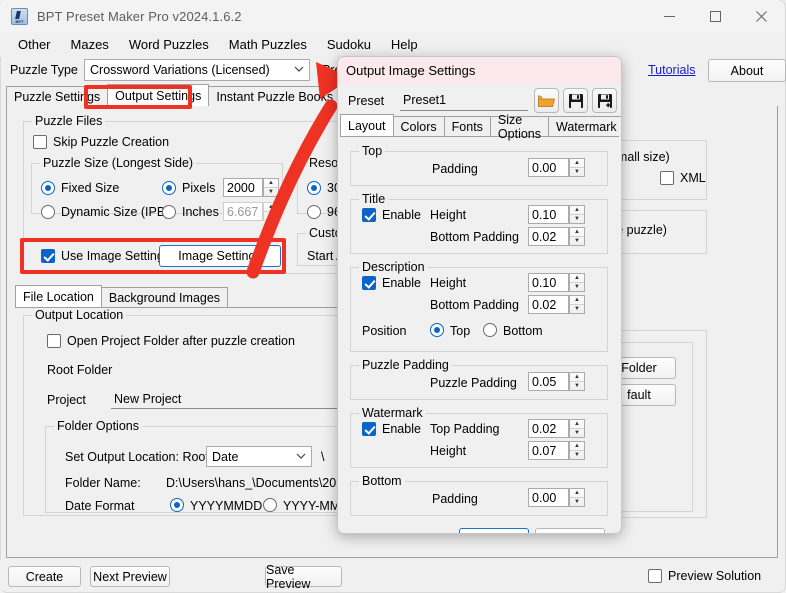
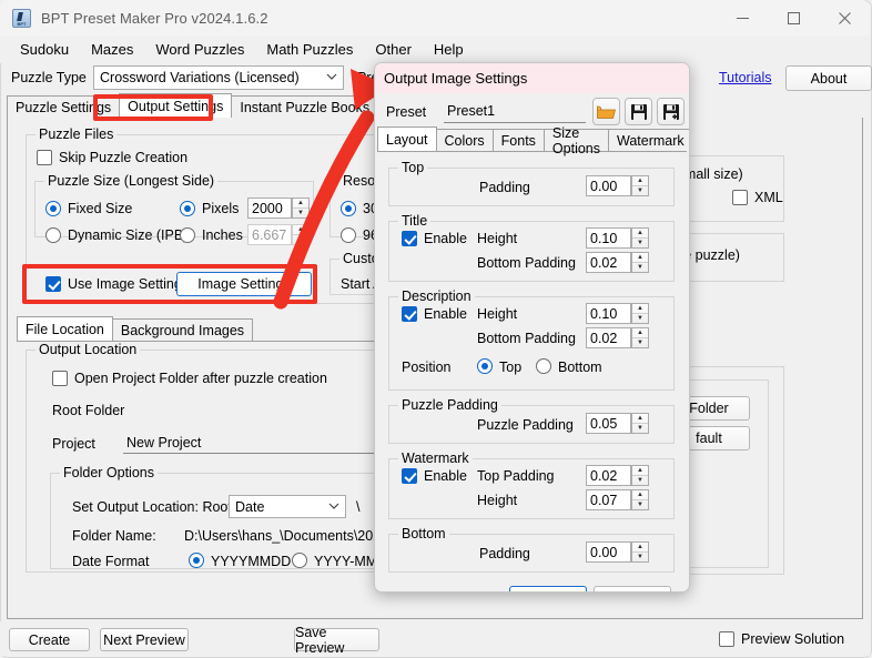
  BPT Preset Maker Pro v2024.1.6.2
- Other
+ Sudoku
  Mazes
  Word Puzzles
  Math Puzzles
- Sudoku
+ Other
  Help
  Puzzle Type
  Crossword Variations (Licensed)
  Tutorials
  About
  Puzzle Settings
  Output Settings
  Instant Puzzle Boos
  Puzzle Files
  Skip Puzzle Creation
  Puzzle Size (Longest Side)
  Fixed Size
  Dynamic Size (IP
  Pixels
  2000
  Inches
  6.667
  Use Image Settin
  Image Setting
  Start
  XML
  Folder
  fault
  File Location
  Background Images
  Output Location
  Open Project Folder after puzzle creation
  Root Folder
  Project
  New Project
  Folder Options
  Set Output Location: Roo
  Date
  \
  Folder Name:
  D:\Users\hans_\Documents\20
  Date Format
  YYYYMMDD
  YYYY-MM
  Create
  Next Preview
  Save Preview
  Preview Solution
  Output Image Settings
  Preset
  Preset1
  Layout
  Colors
  Fonts
  Size Options
  Watermark
  Top
  Padding
  0.00
  Title
  Enable
  Height
  0.10
  Bottom Padding
  0.02
  Description
  Enable
  Height
  0.10
  Bottom Padding
  0.02
  Position
  Top
  Bottom
  Puzzle Padding
  Puzzle Padding
  0.05
  Watermark
  Enable
  Top Padding
  0.02
  Height
  0.07
  Bottom
  Padding
  0.00
